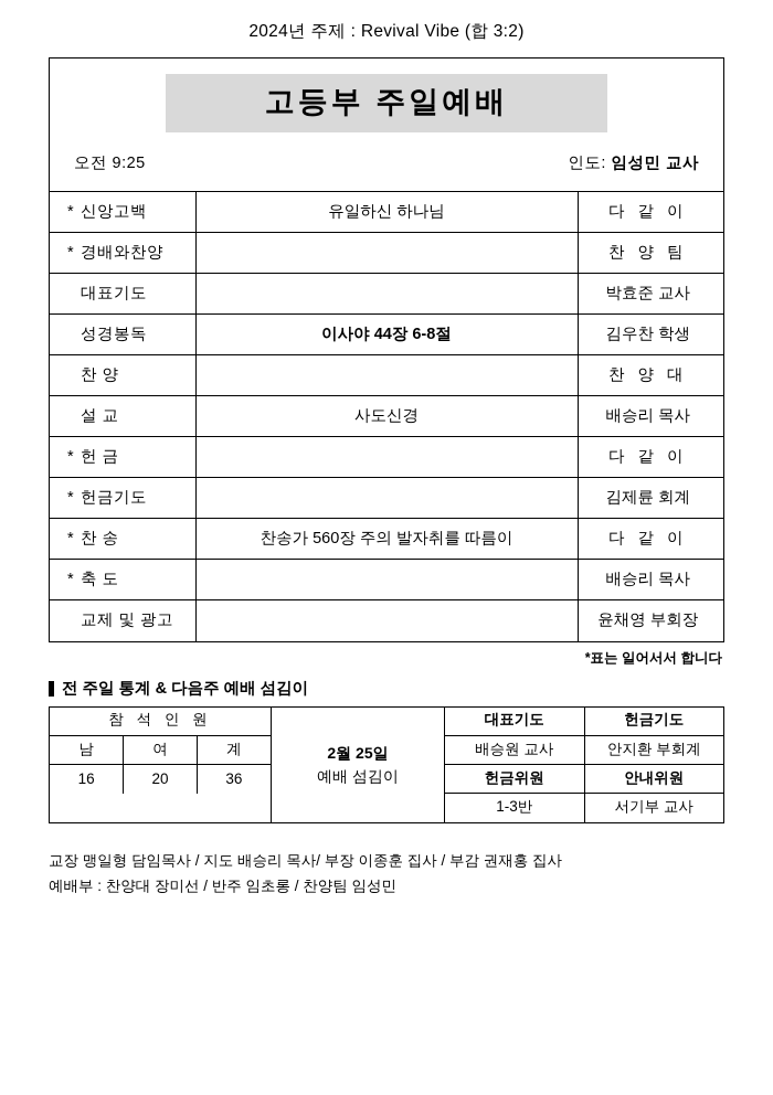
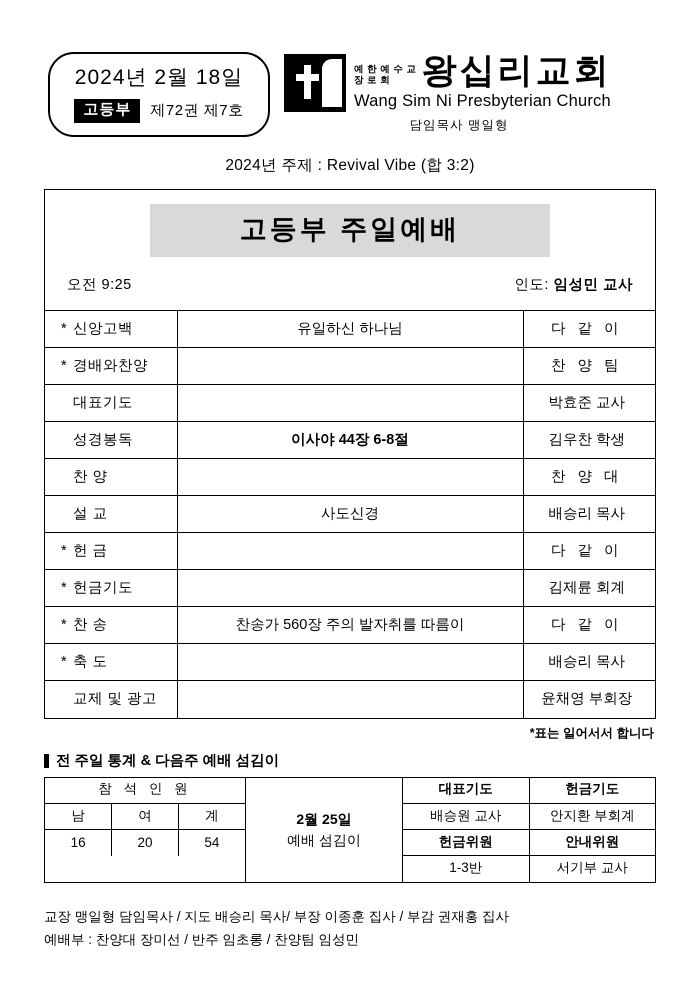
+ 2024년 2월 18일
+ 고등부
+ 제72권 제7호
+ 예 한 예 수 교
+ 장 로 회
+ 왕십리교회
+ Wang Sim Ni Presbyterian Church
+ 담임목사 맹일형
  2024년 주제 : Revival Vibe (합 3:2)
  고등부 주일예배
  오전 9:25
  인도: 임성민 교사
  * 신앙고백	유일하신 하나님	다 같 이
  * 경배와찬양		찬 양 팀
  대표기도		박효준 교사
  성경봉독	이사야 44장 6-8절	김우찬 학생
  찬 양		찬 양 대
  설 교	사도신경	배승리 목사
  * 헌 금		다 같 이
  * 헌금기도		김제륜 회계
  * 찬 송	찬송가 560장 주의 발자취를 따름이	다 같 이
  * 축 도		배승리 목사
  교제 및 광고		윤채영 부회장
  *표는 일어서서 합니다
  전 주일 통계 & 다음주 예배 섬김이
  참 석 인 원
  남	여	계
- 16	20	36
+ 16	20	54
  2월 25일
  예배 섬김이
  대표기도	헌금기도
  배승원 교사	안지환 부회계
  헌금위원	안내위원
  1-3반	서기부 교사
  교장 맹일형 담임목사 / 지도 배승리 목사/ 부장 이종훈 집사 / 부감 권재홍 집사
  예배부 : 찬양대 장미선 / 반주 임초롱 / 찬양팀 임성민
